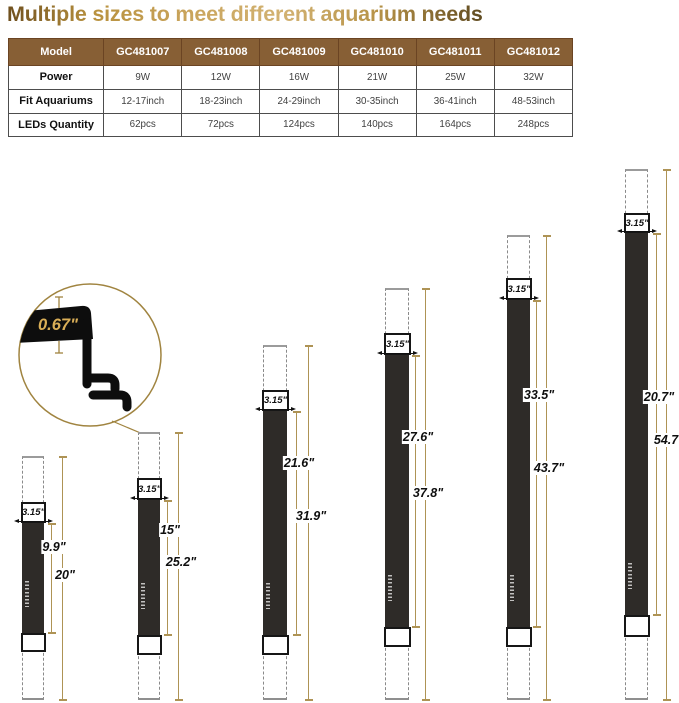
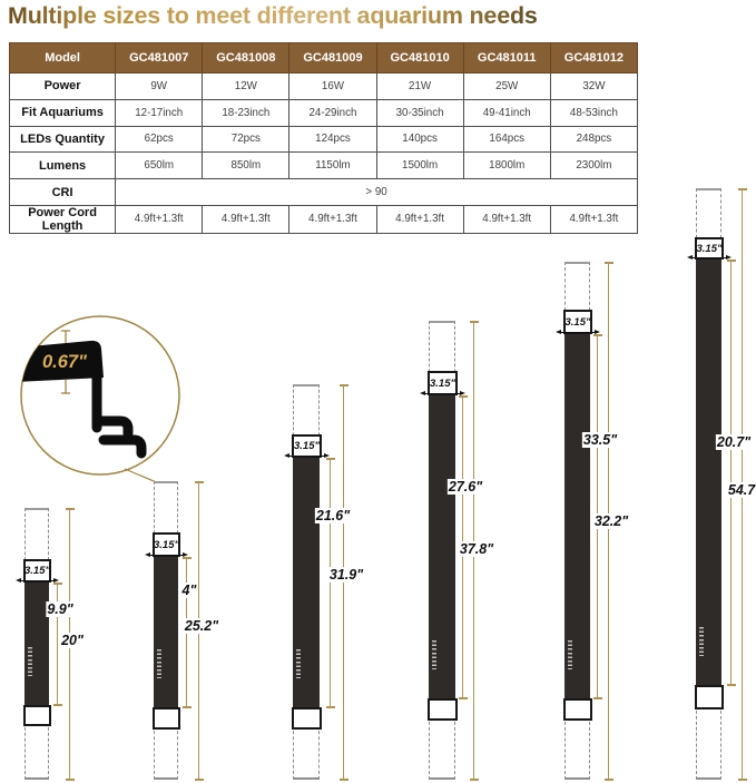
  Multiple sizes to meet different aquarium needs
  Model	GC481007	GC481008	GC481009	GC481010	GC481011	GC481012
  Power	9W	12W	16W	21W	25W	32W
- Fit Aquariums	12-17inch	18-23inch	24-29inch	30-35inch	36-41inch	48-53inch
+ Fit Aquariums	12-17inch	18-23inch	24-29inch	30-35inch	49-41inch	48-53inch
  LEDs Quantity	62pcs	72pcs	124pcs	140pcs	164pcs	248pcs
+ Lumens	650lm	850lm	1150lm	1500lm	1800lm	2300lm
+ CRI	> 90
+ Power Cord Length	4.9ft+1.3ft	4.9ft+1.3ft	4.9ft+1.3ft	4.9ft+1.3ft	4.9ft+1.3ft	4.9ft+1.3ft
  0.67"
  3.15"
  9.9"
  20"
  3.15"
- 15"
+ 4"
  25.2"
  3.15"
  21.6"
  31.9"
  3.15"
  27.6"
  37.8"
  3.15"
  33.5"
- 43.7"
+ 32.2"
  3.15"
  20.7"
  54.7
